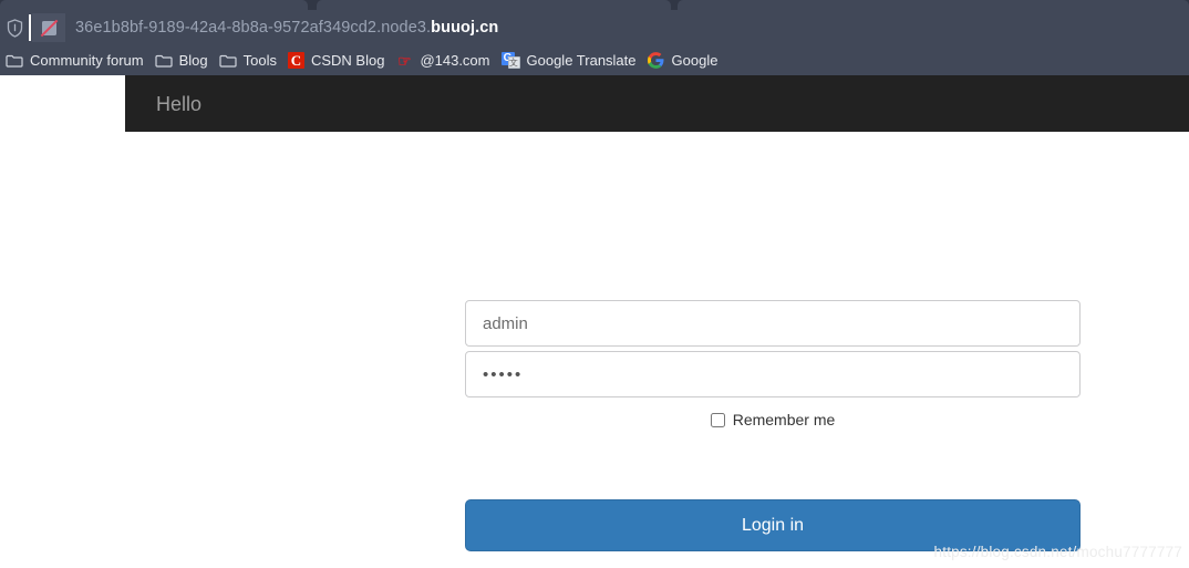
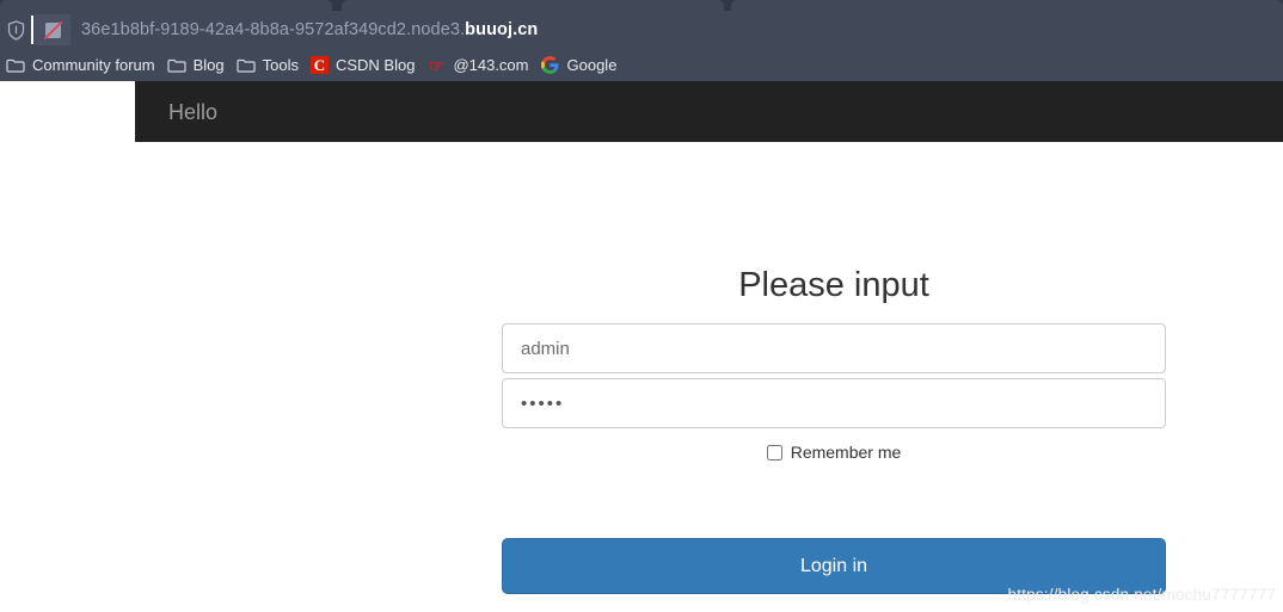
  36e1b8bf-9189-42a4-8b8a-9572af349cd2.node3.buuoj.cn
  Community forum
  Blog
  Tools
  C
  CSDN Blog
  ☞
  @143.com
- 文
- Google Translate
  Google
  Hello
+ Please input
  admin
  •••••
  Remember me
  Login in
  https://blog.csdn.net/mochu7777777
